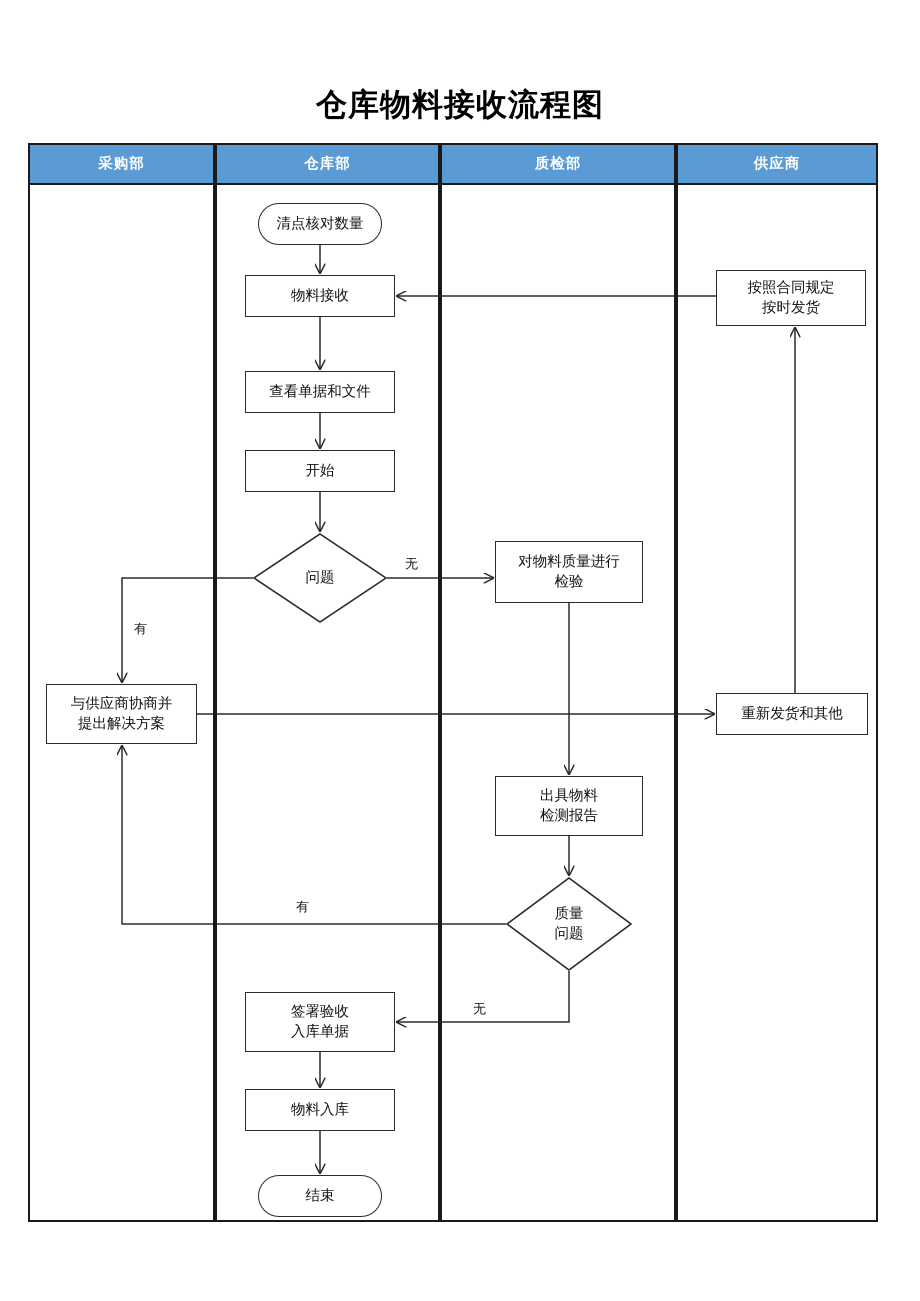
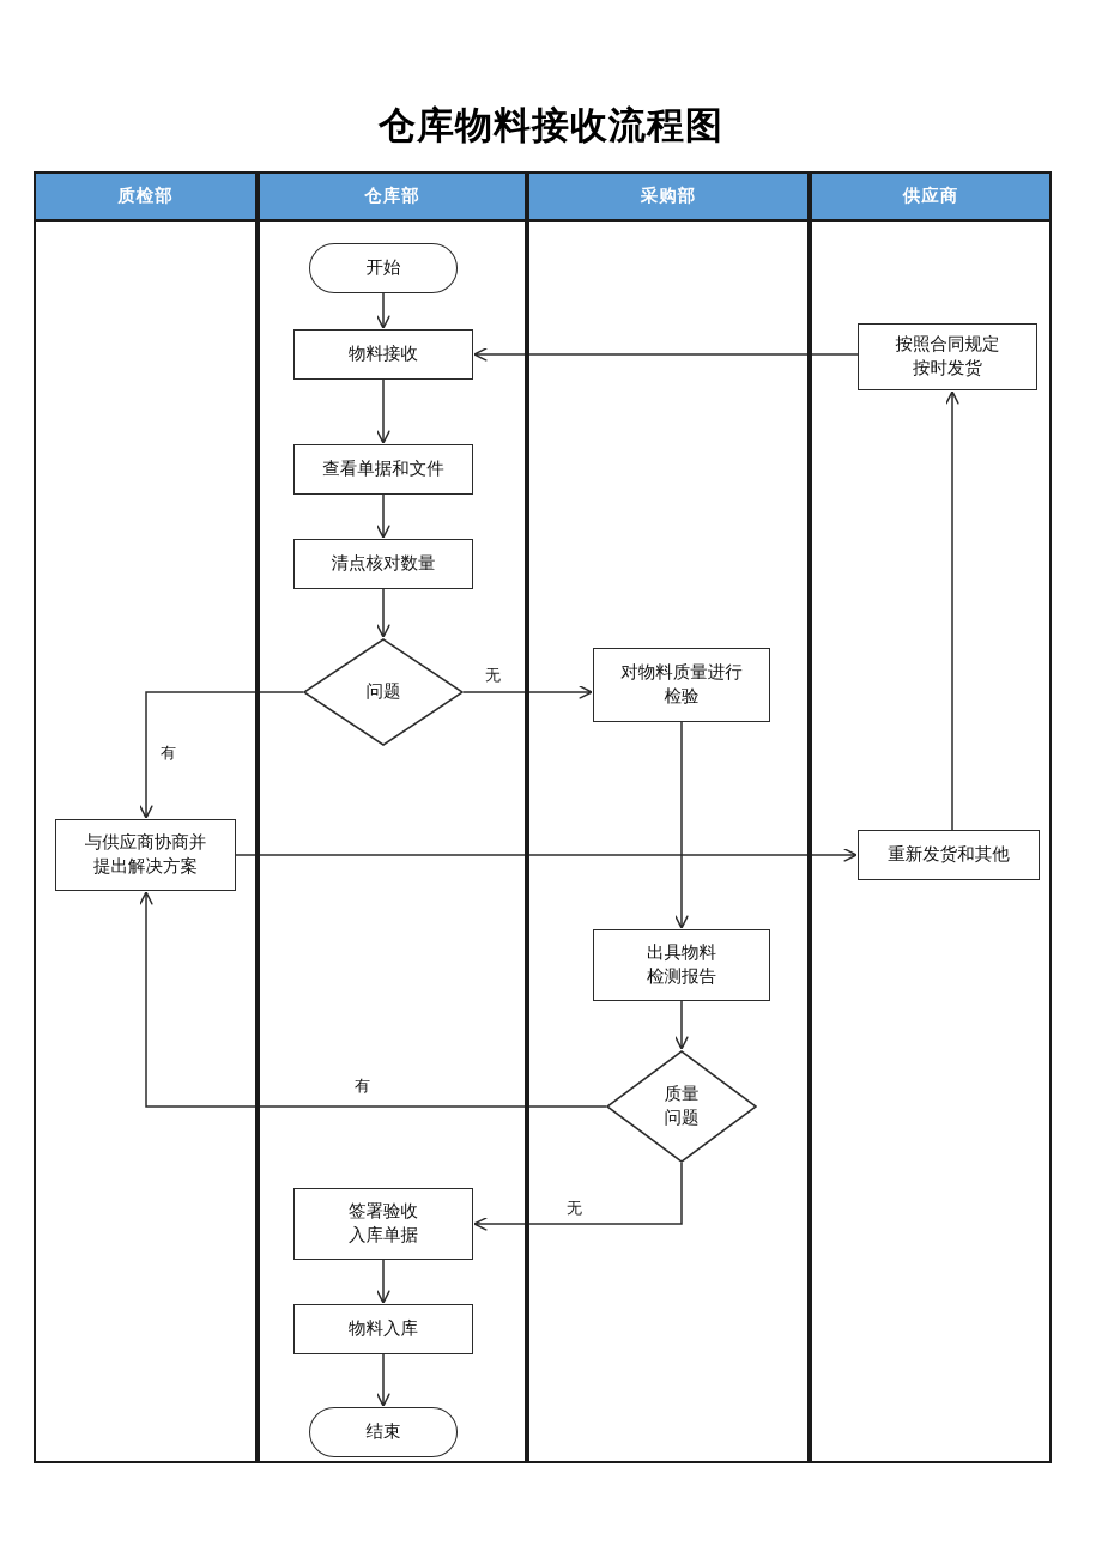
  仓库物料接收流程图
- 采购部
+ 质检部
  仓库部
- 质检部
+ 采购部
  供应商
- 清点核对数量
+ 开始
  物料接收
  查看单据和文件
- 开始
+ 清点核对数量
  问题
  与供应商协商并
  提出解决方案
  对物料质量进行
  检验
  出具物料
  检测报告
  质量
  问题
  签署验收
  入库单据
  物料入库
  结束
  按照合同规定
  按时发货
  重新发货和其他
  无
  有
  有
  无
